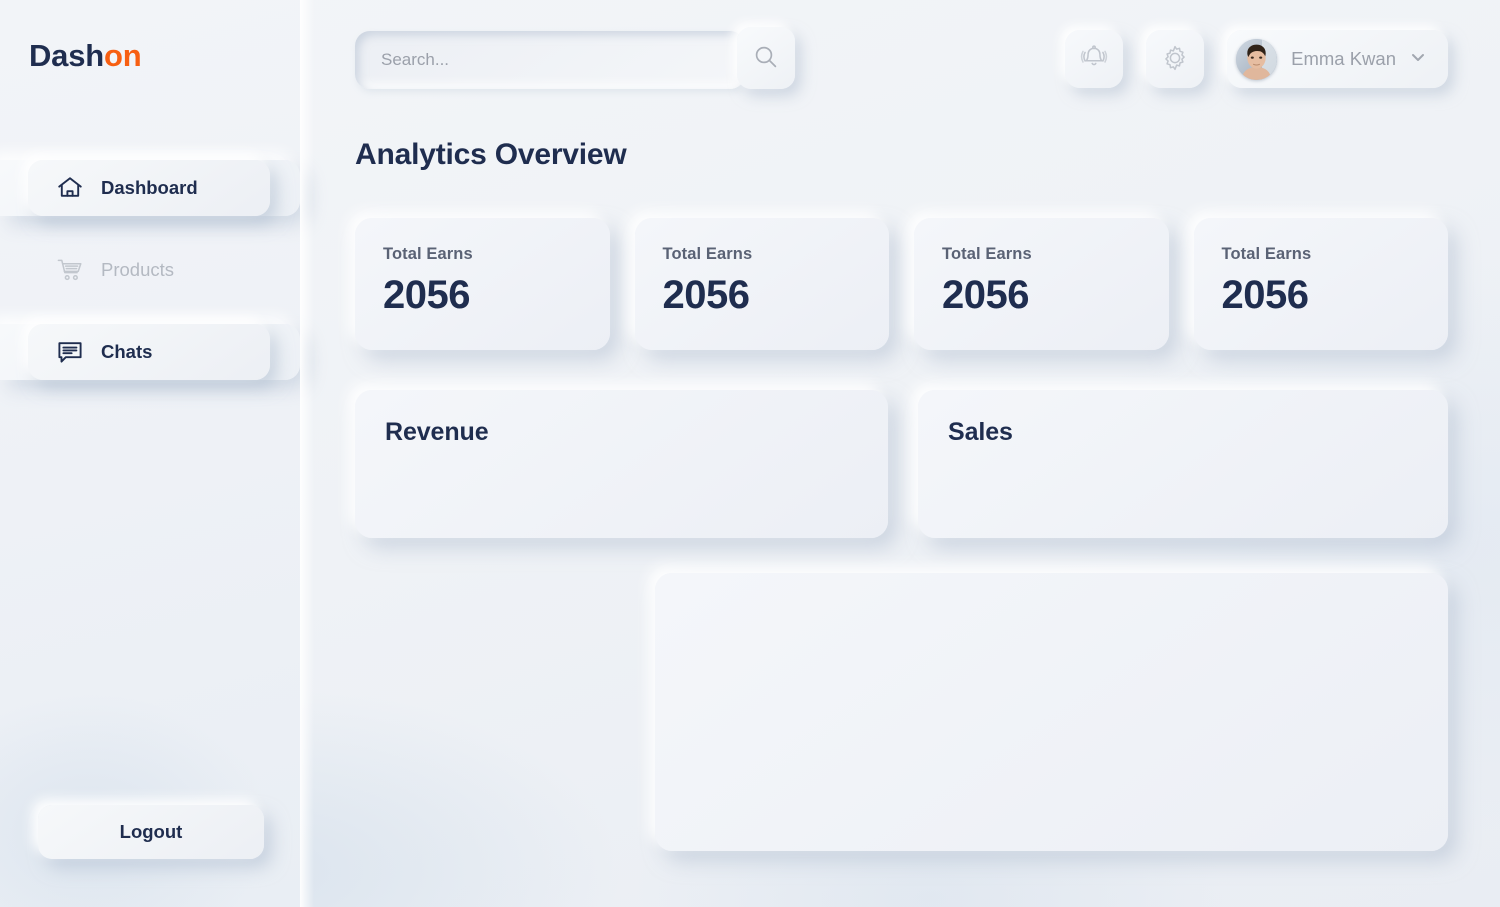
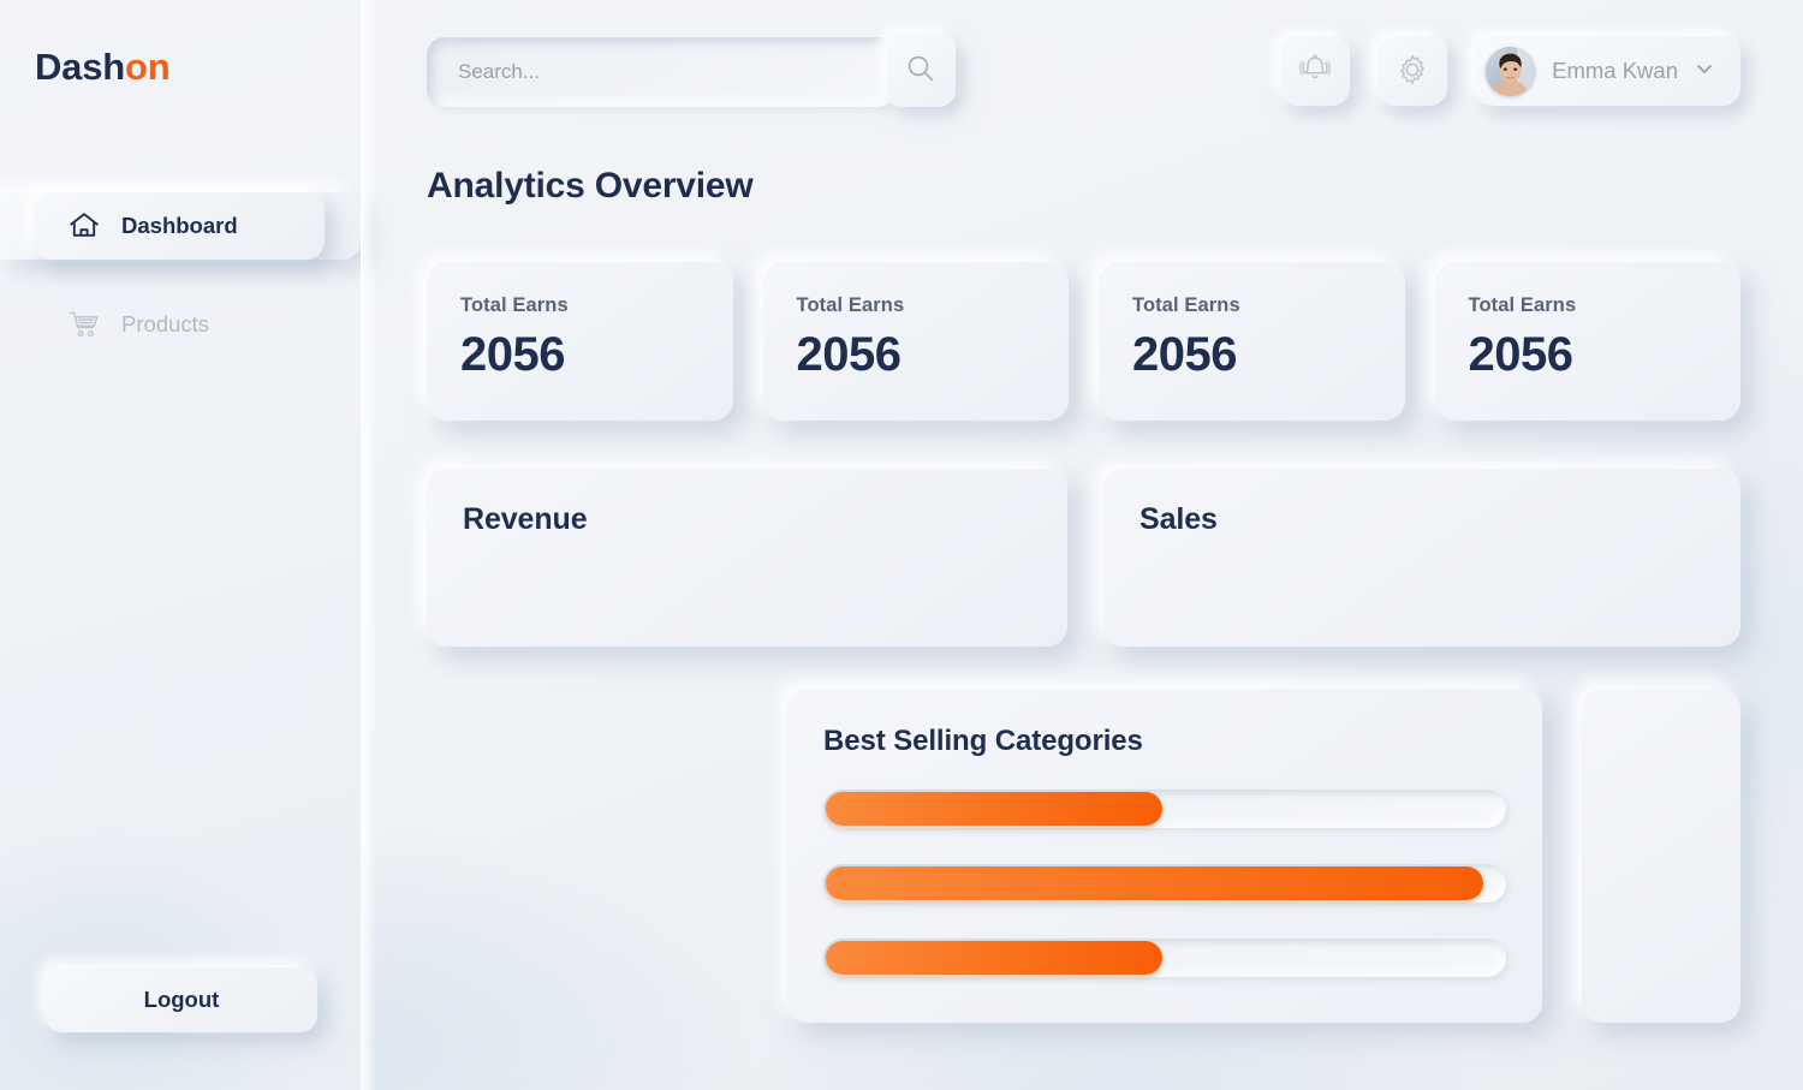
  Dashon
  Dashboard
  Products
- Chats
  Logout
  Search...
  Emma Kwan
  Analytics Overview
  Total Earns
  2056
  Total Earns
  2056
  Total Earns
  2056
  Total Earns
  2056
  Revenue
  Sales
+ Best Selling Categories
